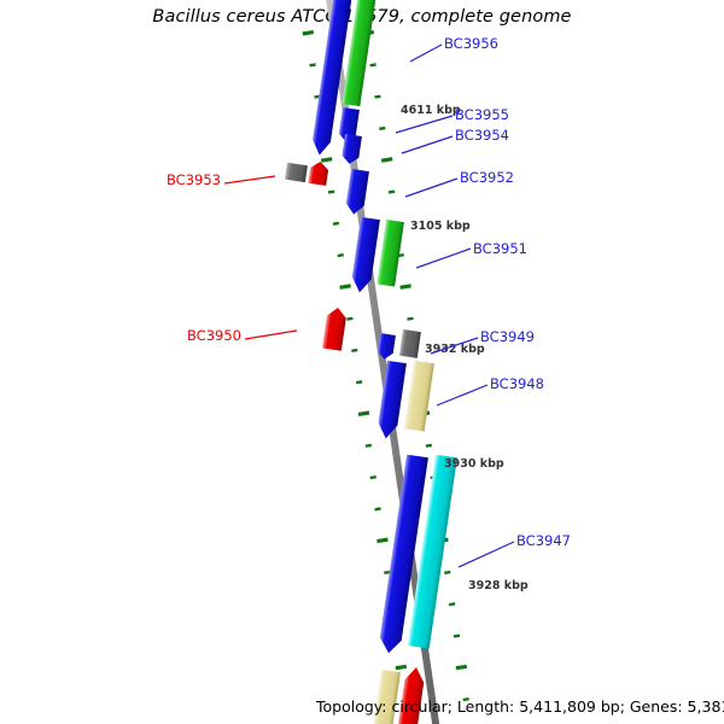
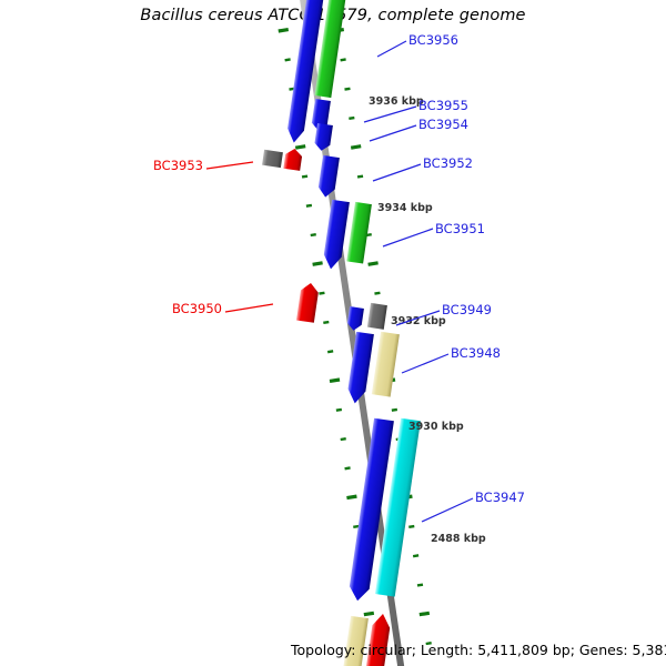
  Bacillus cereus ATC79, complete genome
- 4611 kbp
+ 3936 kbp
- 3105 kbp
+ 3934 kbp
  392 kbp
  3930 kbp
- 3928 kbp
+ 2488 kbp
  BC3956
  BC3955
  BC3954
  BC3953
  BC3952
  BC3951
  BC3950
  BC3949
  BC3948
  BC3947
  Topology: circular; Length: 5,411,809 bp; Genes: 5,38
